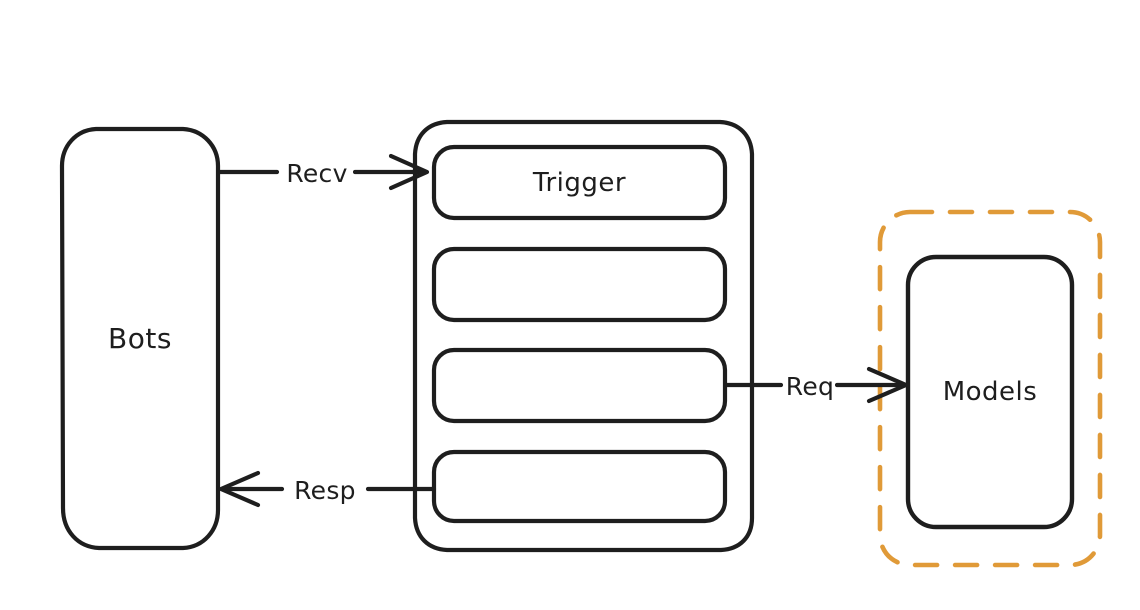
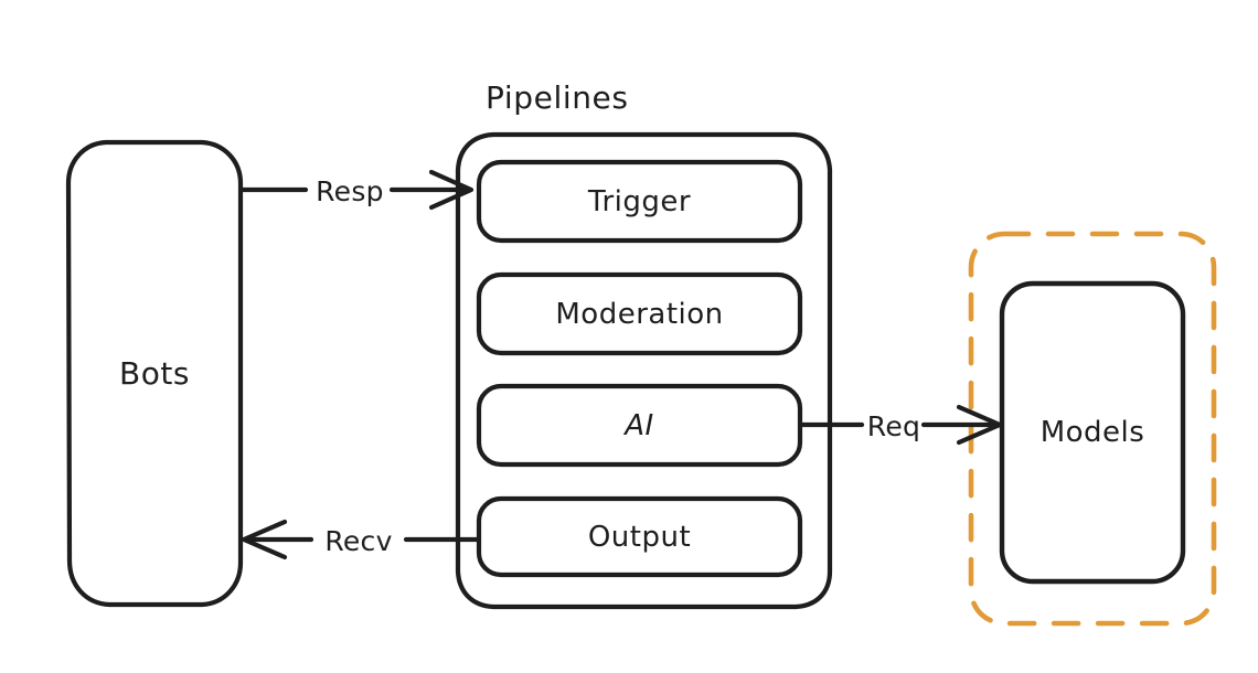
+ Pipelines
  Bots
  Trigger
+ Moderation
+ AI
+ Output
  Models
- Recv
+ Resp
  Req
- Resp
+ Recv
